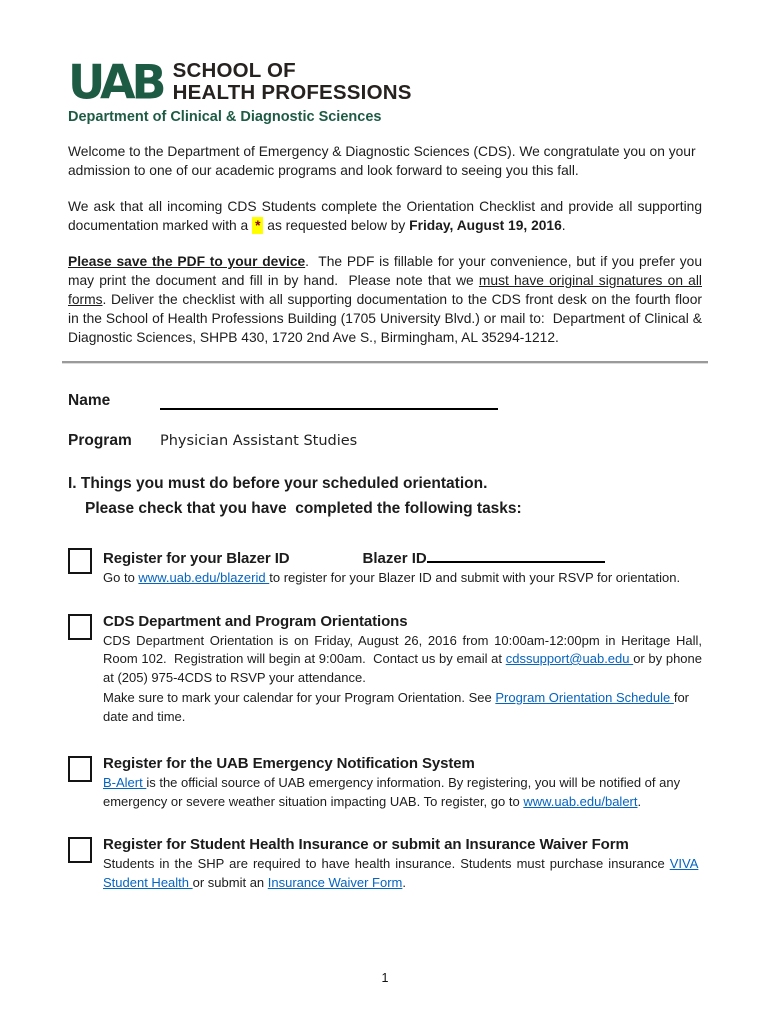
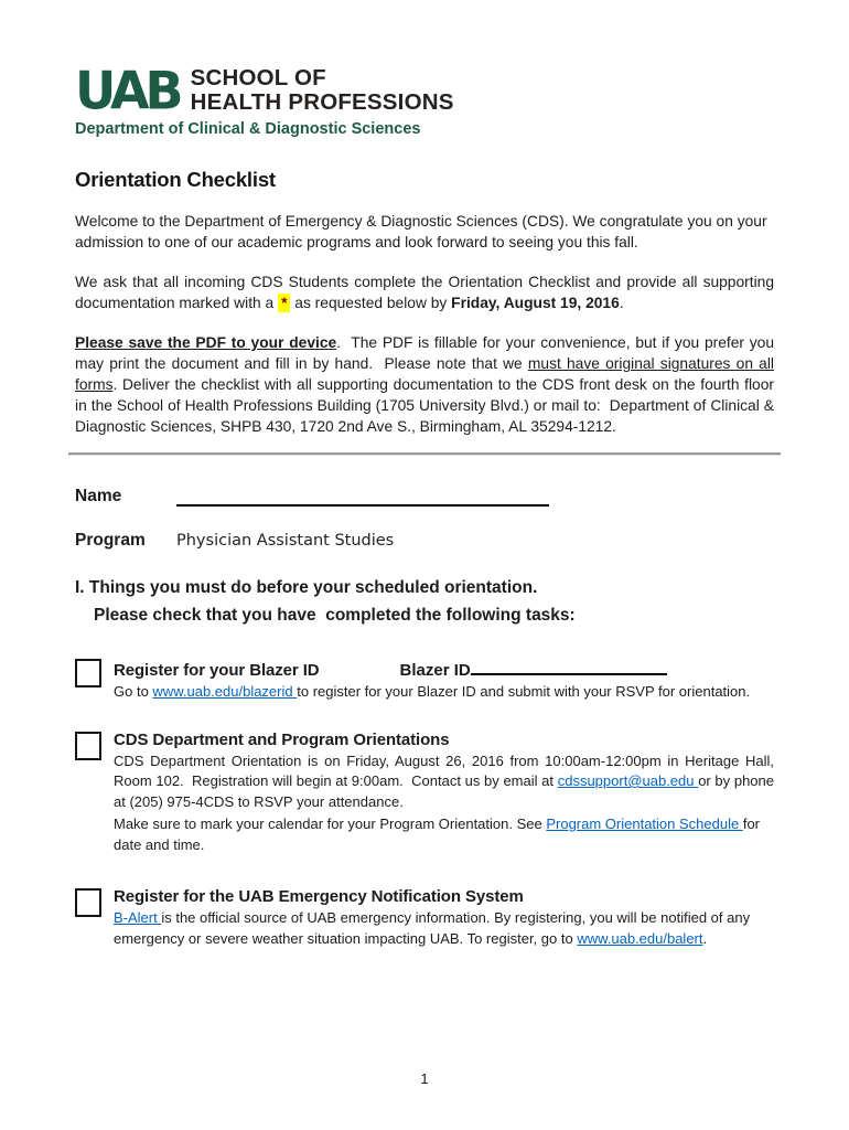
  UAB
  SCHOOL OF
  HEALTH PROFESSIONS
  Department of Clinical & Diagnostic Sciences
+ Orientation Checklist
  Welcome to the Department of Emergency & Diagnostic Sciences (CDS). We congratulate you on your admission to one of our academic programs and look forward to seeing you this fall.
  We ask that all incoming CDS Students complete the Orientation Checklist and provide all supporting documentation marked with a * as requested below by Friday, August 19, 2016.
  Please save the PDF to your device. The PDF is fillable for your convenience, but if you prefer you may print the document and fill in by hand. Please note that we must have original signatures on all forms. Deliver the checklist with all supporting documentation to the CDS front desk on the fourth floor in the School of Health Professions Building (1705 University Blvd.) or mail to: Department of Clinical & Diagnostic Sciences, SHPB 430, 1720 2nd Ave S., Birmingham, AL 35294-1212.
  Name
  Program
  Physician Assistant Studies
  I. Things you must do before your scheduled orientation.
  Please check that you have completed the following tasks:
  Register for your Blazer ID
  Blazer ID
  Go to www.uab.edu/blazerid to register for your Blazer ID and submit with your RSVP for orientation.
  CDS Department and Program Orientations
  CDS Department Orientation is on Friday, August 26, 2016 from 10:00am-12:00pm in Heritage Hall, Room 102. Registration will begin at 9:00am. Contact us by email at cdssupport@uab.edu or by phone at (205) 975-4CDS to RSVP your attendance.
  Make sure to mark your calendar for your Program Orientation. See Program Orientation Schedule for date and time.
  Register for the UAB Emergency Notification System
  B-Alert is the official source of UAB emergency information. By registering, you will be notified of any emergency or severe weather situation impacting UAB. To register, go to www.uab.edu/balert.
- Register for Student Health Insurance or submit an Insurance Waiver Form
- Students in the SHP are required to have health insurance. Students must purchase insurance VIVA Student Health or submit an Insurance Waiver Form.
  1
